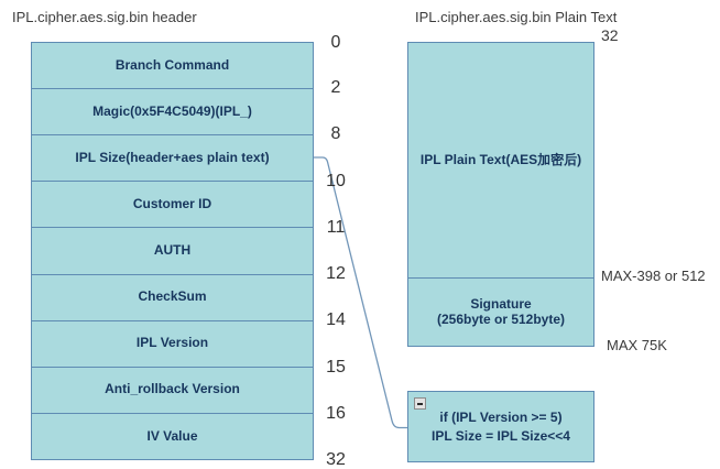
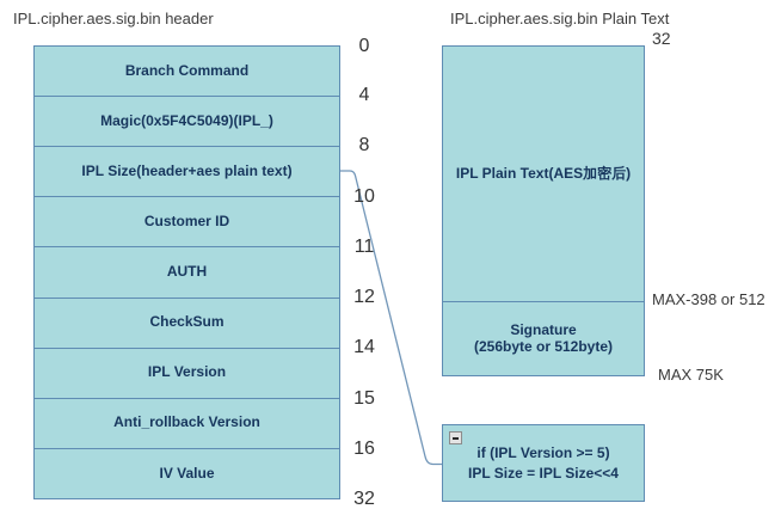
  IPL.cipher.aes.sig.bin header
  IPL.cipher.aes.sig.bin Plain Text
  Branch Command
  Magic(0x5F4C5049)(IPL_)
  IPL Size(header+aes plain text)
  Customer ID
  AUTH
  CheckSum
  IPL Version
  Anti_rollback Version
  IV Value
  0
- 2
+ 4
  8
  10
  11
  12
  14
  15
  16
  32
  IPL Plain Text(AES加密后)
  Signature
  (256byte or 512byte)
  32
  MAX-398 or 512
  MAX 75K
  if (IPL Version >= 5)
  IPL Size = IPL Size<<4
